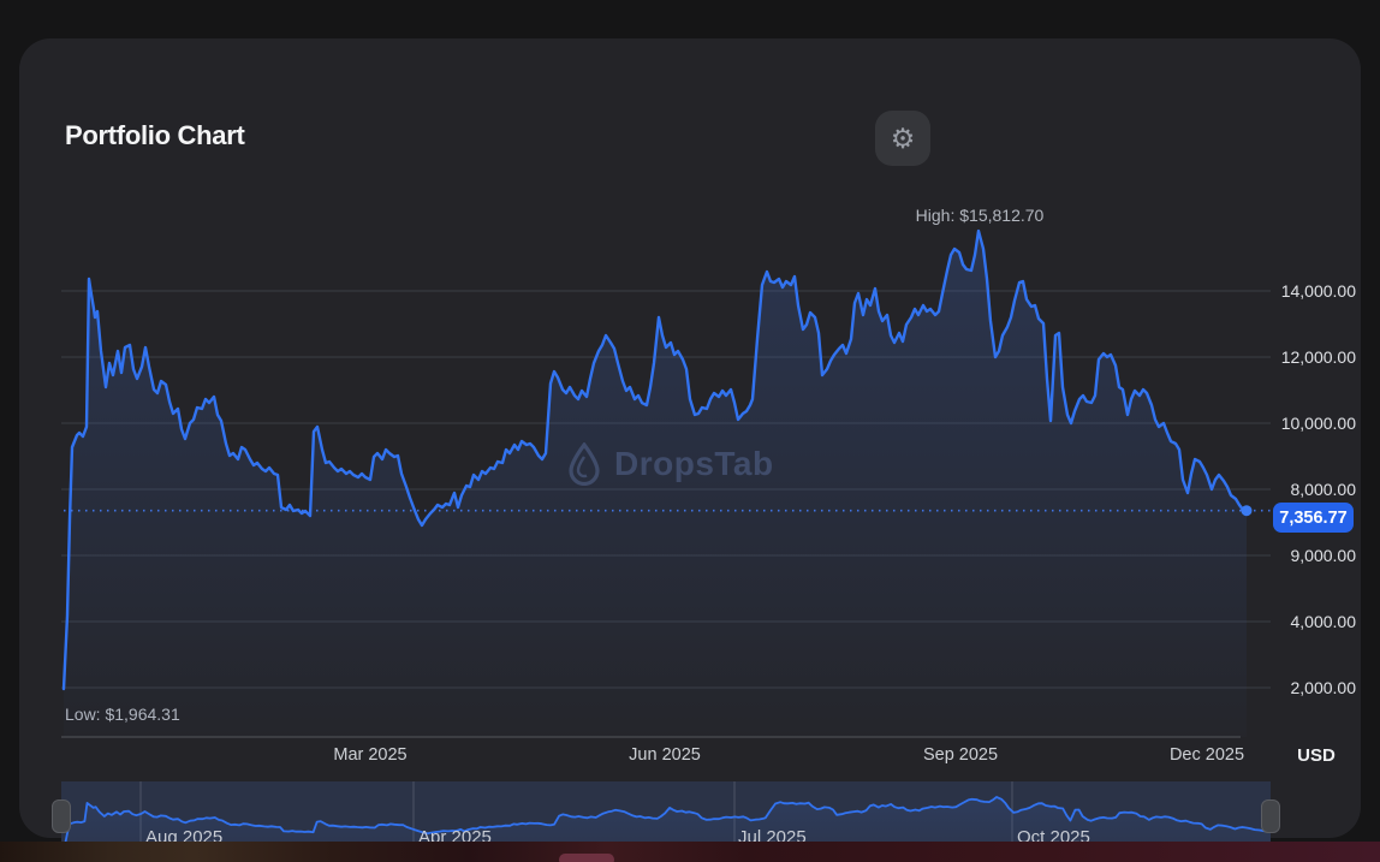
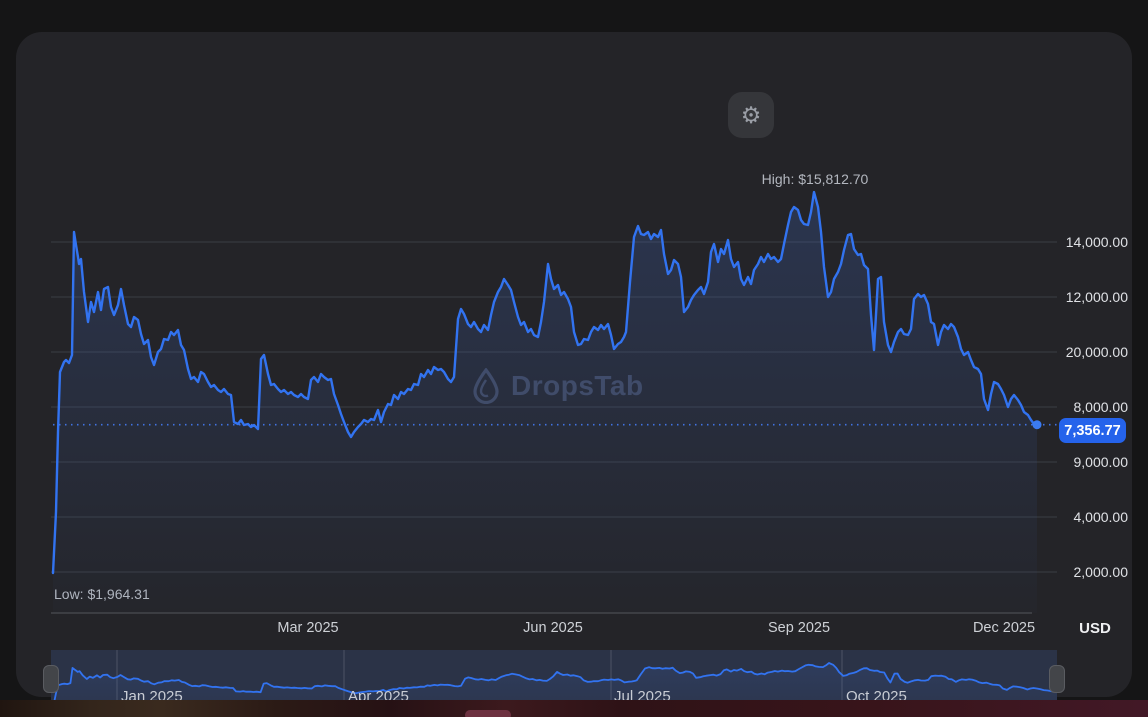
- Portfolio Chart
  ⚙
  High: $15,812.70
  14,000.00
  12,000.00
- 10,000.00
+ 20,000.00
  8,000.00
  9,000.00
  4,000.00
  2,000.00
  7,356.77
  Mar 2025
  Jun 2025
  Sep 2025
  Dec 2025
  USD
- Aug 2025
+ Jan 2025
  Apr 2025
  Jul 2025
  Oct 2025
